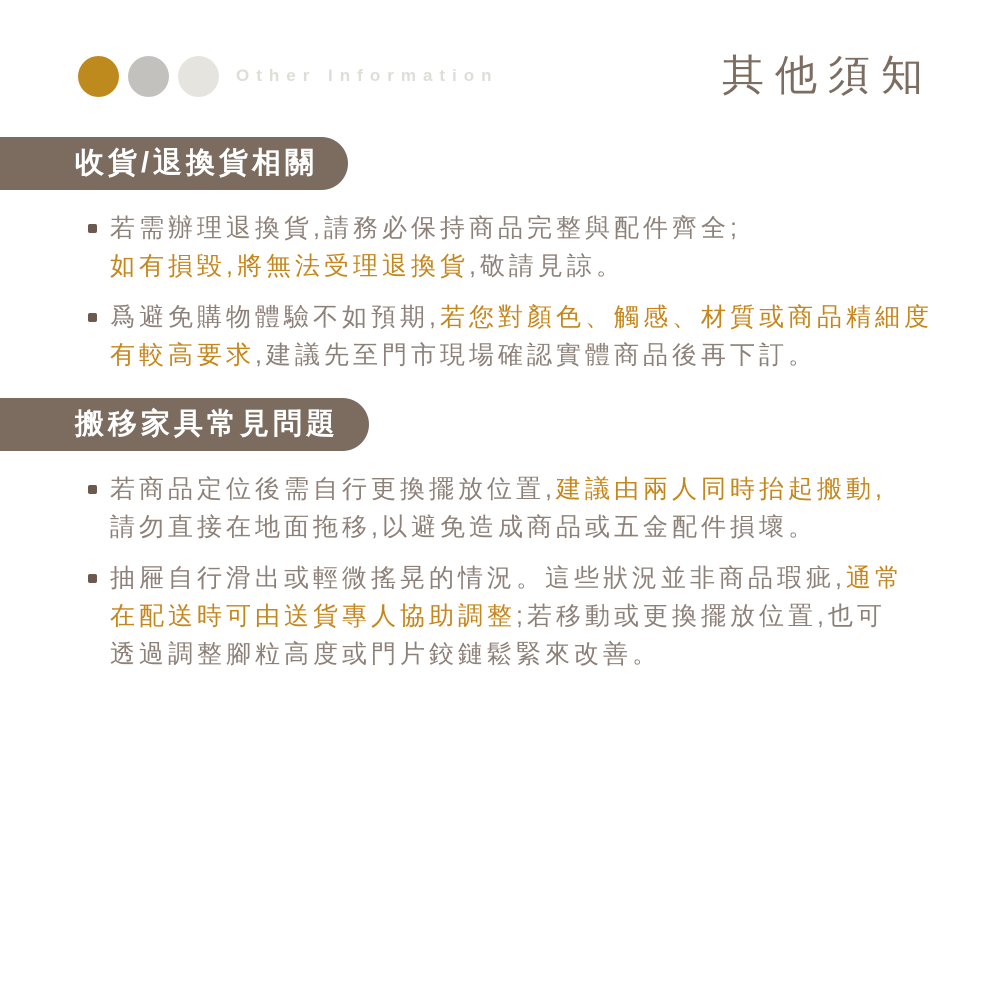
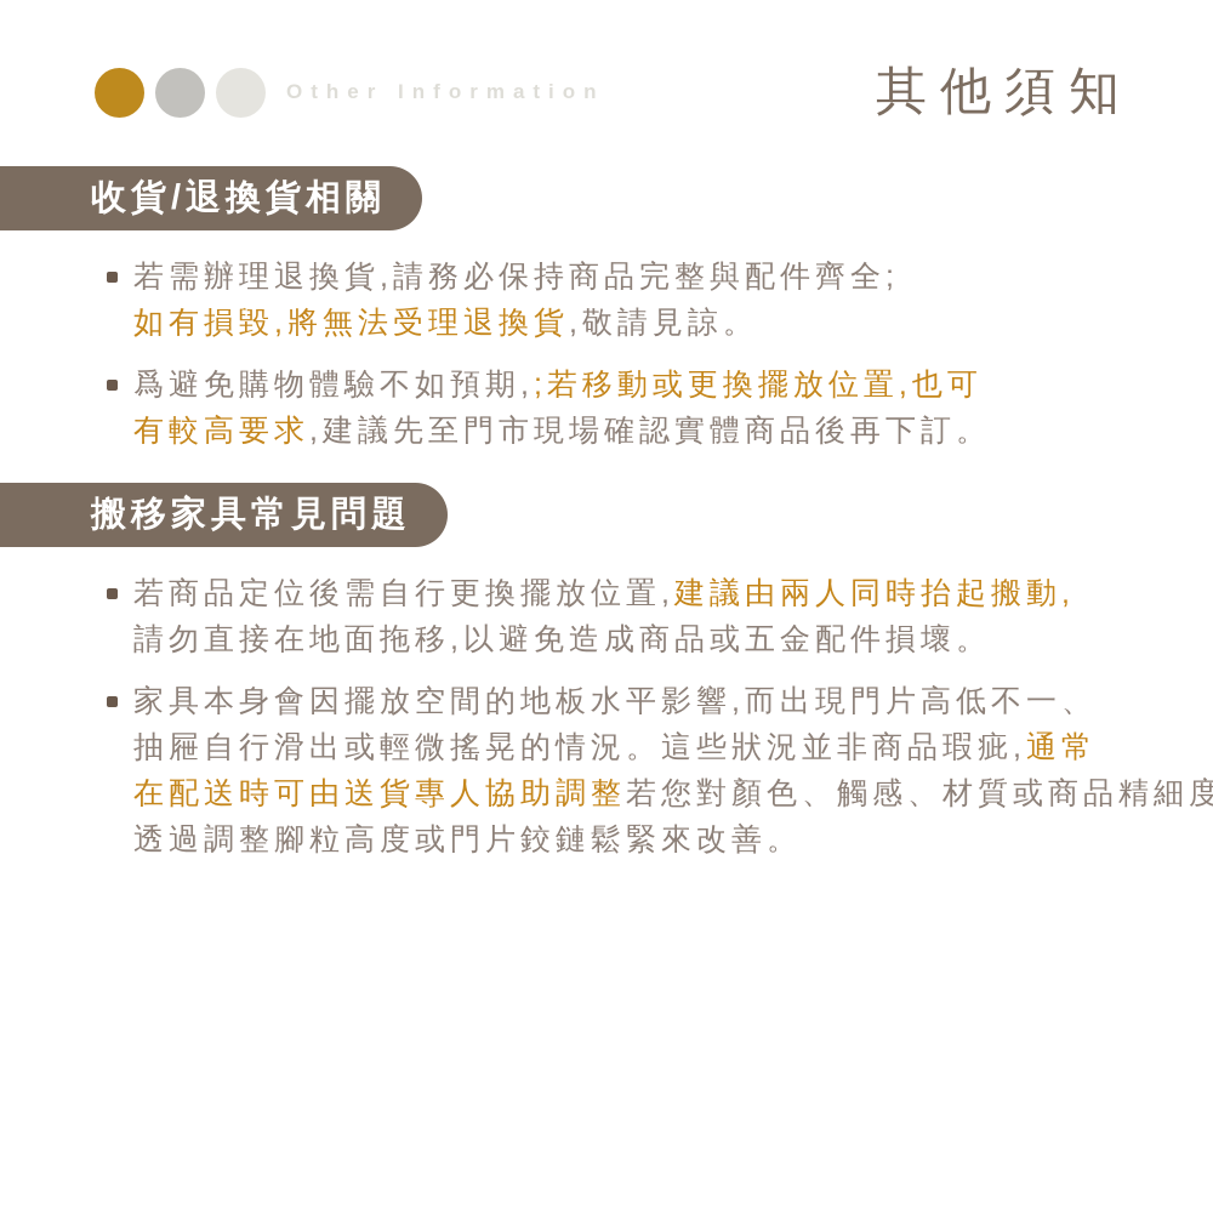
  Other Information
  其他須知
  收貨/退換貨相關
  若需辦理退換貨,請務必保持商品完整與配件齊全;
  如有損毀,將無法受理退換貨,敬請見諒。
- 爲避免購物體驗不如預期,若您對顏色、觸感、材質或商品精細度
+ 爲避免購物體驗不如預期,;若移動或更換擺放位置,也可
  有較高要求,建議先至門市現場確認實體商品後再下訂。
  搬移家具常見問題
  若商品定位後需自行更換擺放位置,建議由兩人同時抬起搬動,
  請勿直接在地面拖移,以避免造成商品或五金配件損壞。
+ 家具本身會因擺放空間的地板水平影響,而出現門片高低不一、
  抽屜自行滑出或輕微搖晃的情況。這些狀況並非商品瑕疵,通常
- 在配送時可由送貨專人協助調整;若移動或更換擺放位置,也可
+ 在配送時可由送貨專人協助調整若您對顏色、觸感、材質或商品精細度
  透過調整腳粒高度或門片鉸鏈鬆緊來改善。
